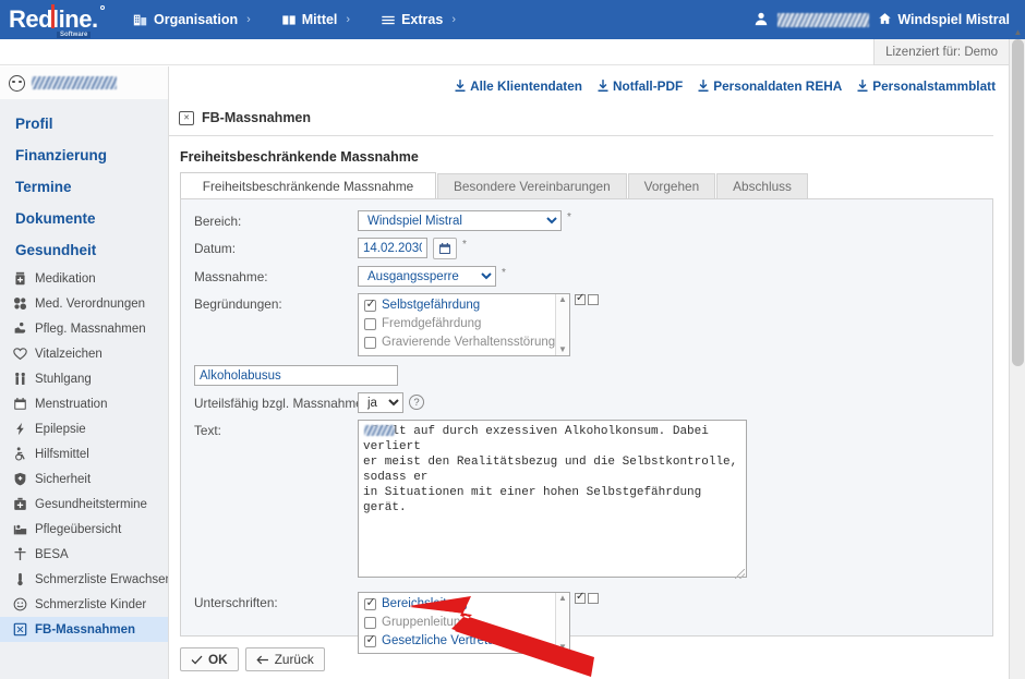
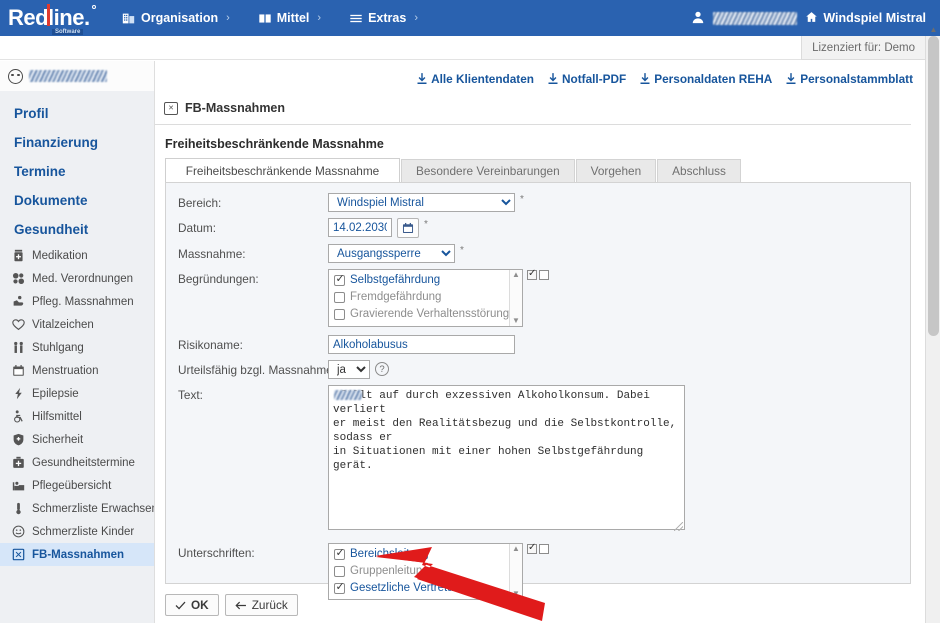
  Redline.
  Organisation
  ›
  Mittel
  ›
  Extras
  ›
  Windspiel Mistral
  Lizenziert für: Demo
  Profil
  Finanzierung
  Termine
  Dokumente
  Gesundheit
  Medikation
  Med. Verordnungen
  Pfleg. Massnahmen
  Vitalzeichen
  Stuhlgang
  Menstruation
  Epilepsie
  Hilfsmittel
  Sicherheit
  Gesundheitstermine
  Pflegeübersicht
- BESA
  Schmerzliste Erwachse
  Schmerzliste Kinder
  FB-Massnahmen
  Alle Klientendaten
  Notfall-PDF
  Personaldaten REHA
  Personalstammblatt
  FB-Massnahmen
  Freiheitsbeschränkende Massnahme
  Freiheitsbeschränkende Massnahme
  Besondere Vereinbarungen
  Vorgehen
  Abschluss
  Bereich:
  Windspiel Mistral
  *
  Datum:
  14.02.203
  *
  Massnahme:
  Ausgangssperre
  *
  Begründungen:
  Selbstgefährdung
  Fremdgefährdung
  Gravierende Verhaltensstörung
  ▲
  ▼
+ Risikoname:
  Alkoholabusus
  Urteilsfähig bzgl. Massnahm
  ja
  ?
  Text:
  Unterschriften:
  Gruppenleitun
  Gesetzliche Vertre
  ▲
  ▼
  OK
  Zurück
  ▲
